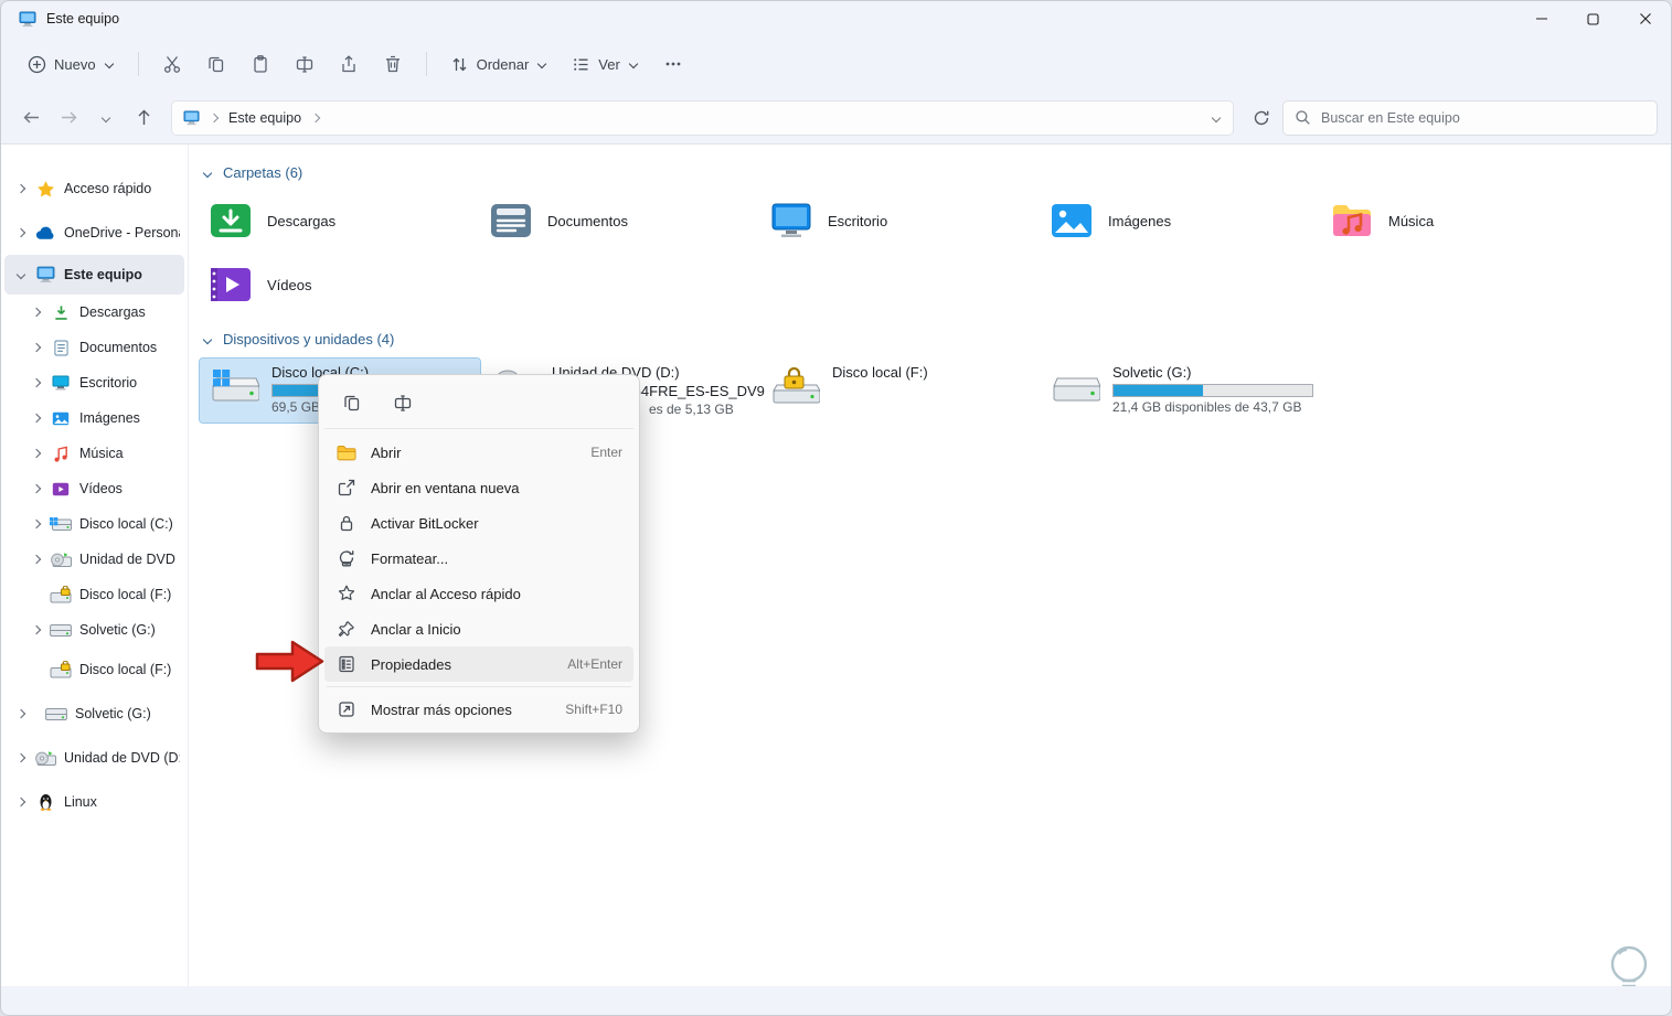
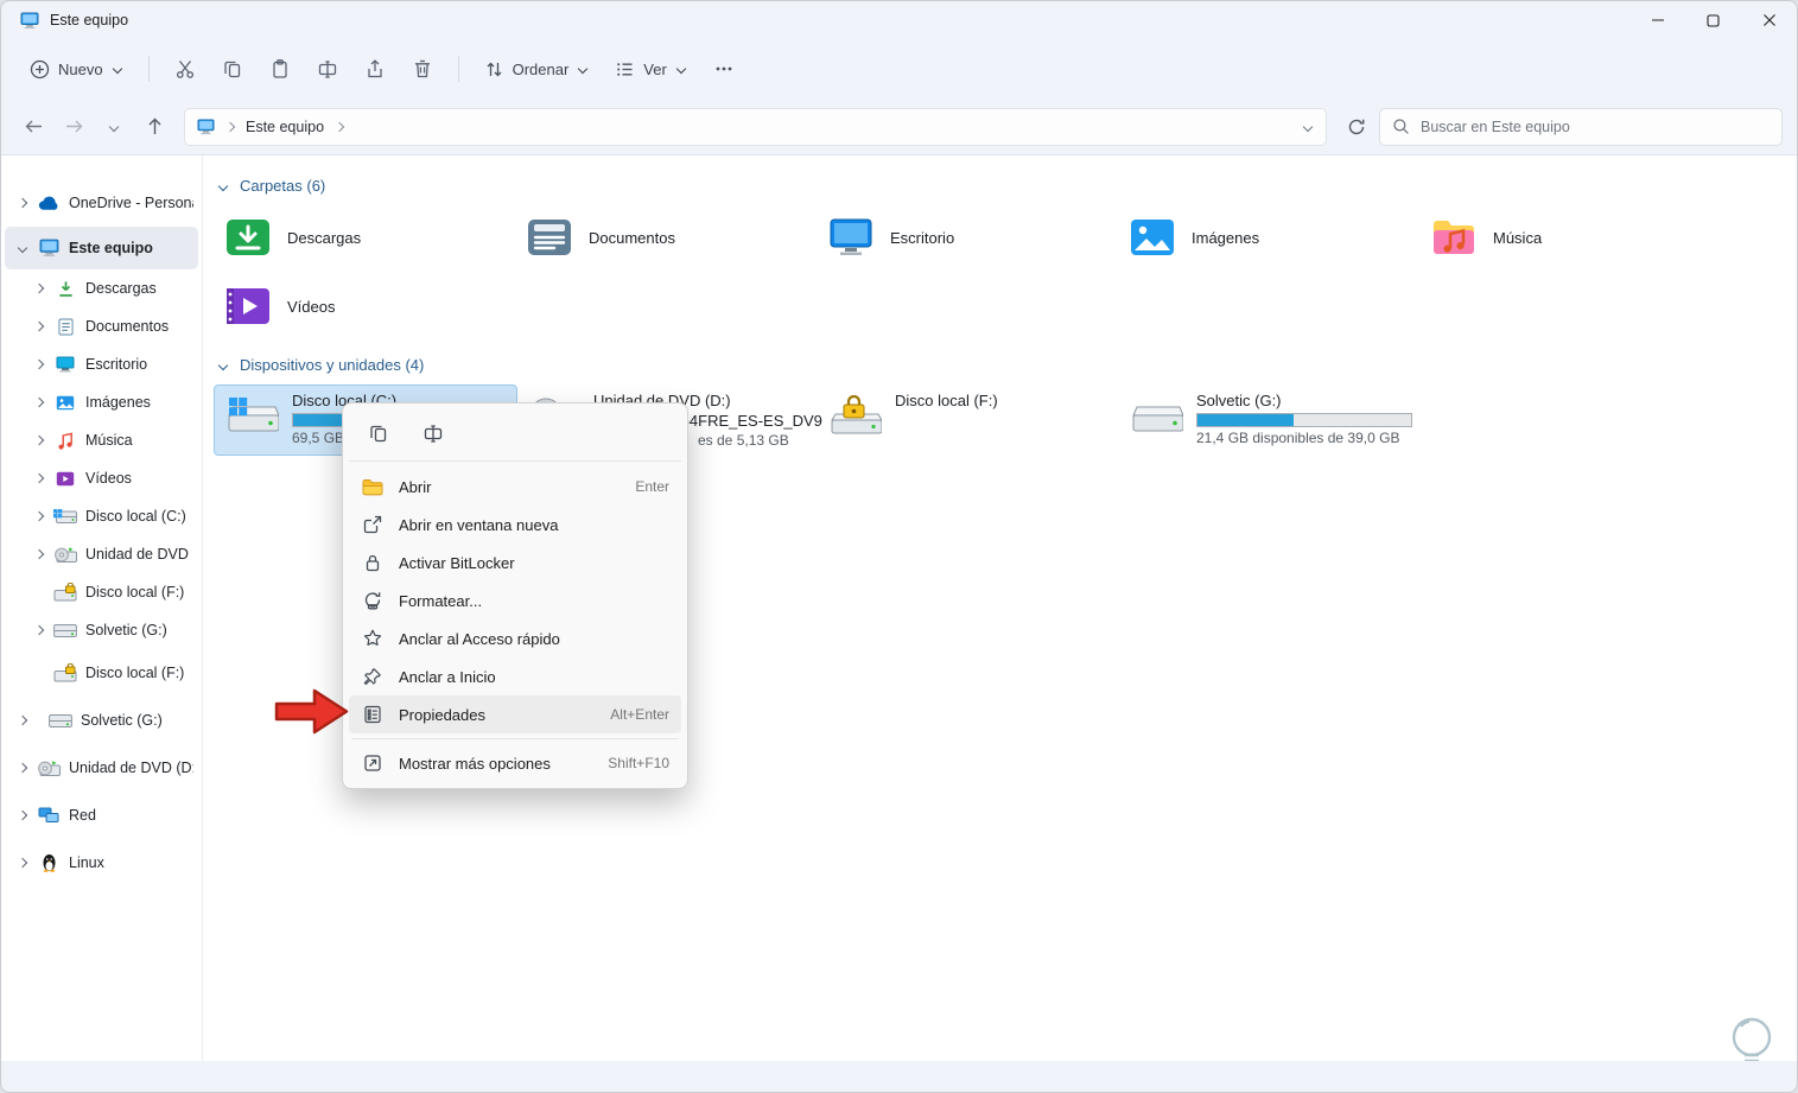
  Este equipo
  Nuevo
  Ordenar
  Ver
  Este equipo
  Buscar en Este equipo
- Acceso rápido
  OneDrive - Person
  Este equipo
  Descargas
  Documentos
  Escritorio
  Imágenes
  Música
  Vídeos
  Disco local (C:)
  Unidad de DVD
  Disco local (F:)
  Solvetic (G:)
  Disco local (F:)
  Solvetic (G:)
  Unidad de DVD (D
+ Red
  Linux
  Carpetas (6)
  Descargas
  Documentos
  Escritorio
  Imágenes
  Música
  Vídeos
  Dispositivos y unidades (4)
  Disco local (C:)
  69,5 GB
  Unidad de DVD (D:)
  es de 5,13 GB
  Disco local (F:)
  Solvetic (G:)
- 21,4 GB disponibles de 43,7 GB
+ 21,4 GB disponibles de 39,0 GB
  Abrir
  Enter
  Abrir en ventana nueva
  Activar BitLocker
  Formatear...
  Anclar al Acceso rápido
  Anclar a Inicio
  Propiedades
  Alt+Enter
  Mostrar más opciones
  Shift+F10
